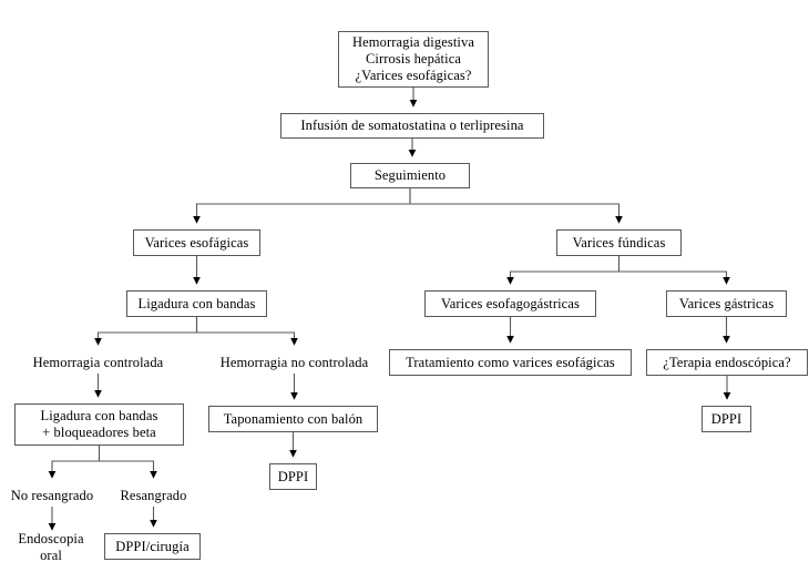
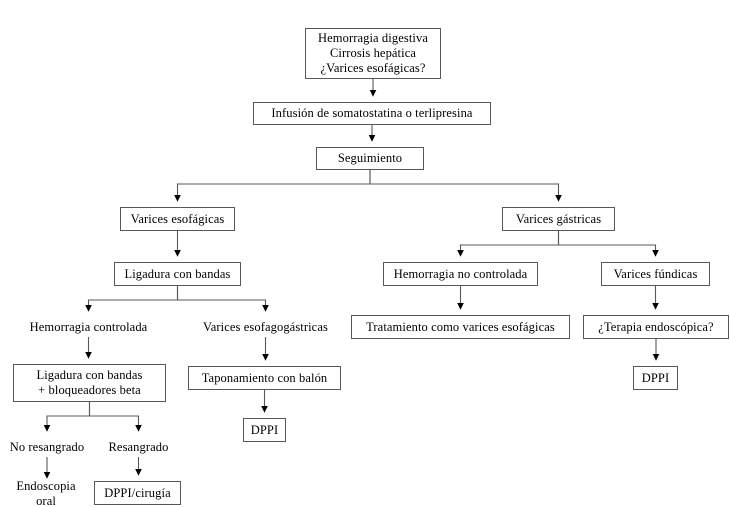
  Hemorragia digestiva
  Cirrosis hepática
  ¿Varices esofágicas?
  Infusión de somatostatina o terlipresina
  Seguimiento
  Varices esofágicas
- Varices fúndicas
+ Varices gástricas
  Ligadura con bandas
- Varices esofagogástricas
+ Hemorragia no controlada
- Varices gástricas
+ Varices fúndicas
  Hemorragia controlada
- Hemorragia no controlada
+ Varices esofagogástricas
  Tratamiento como varices esofágicas
  ¿Terapia endoscópica?
  Ligadura con bandas
  + bloqueadores beta
  Taponamiento con balón
  DPPI
  No resangrado
  Resangrado
  DPPI
  Endoscopia oral
  DPPI/cirugía
